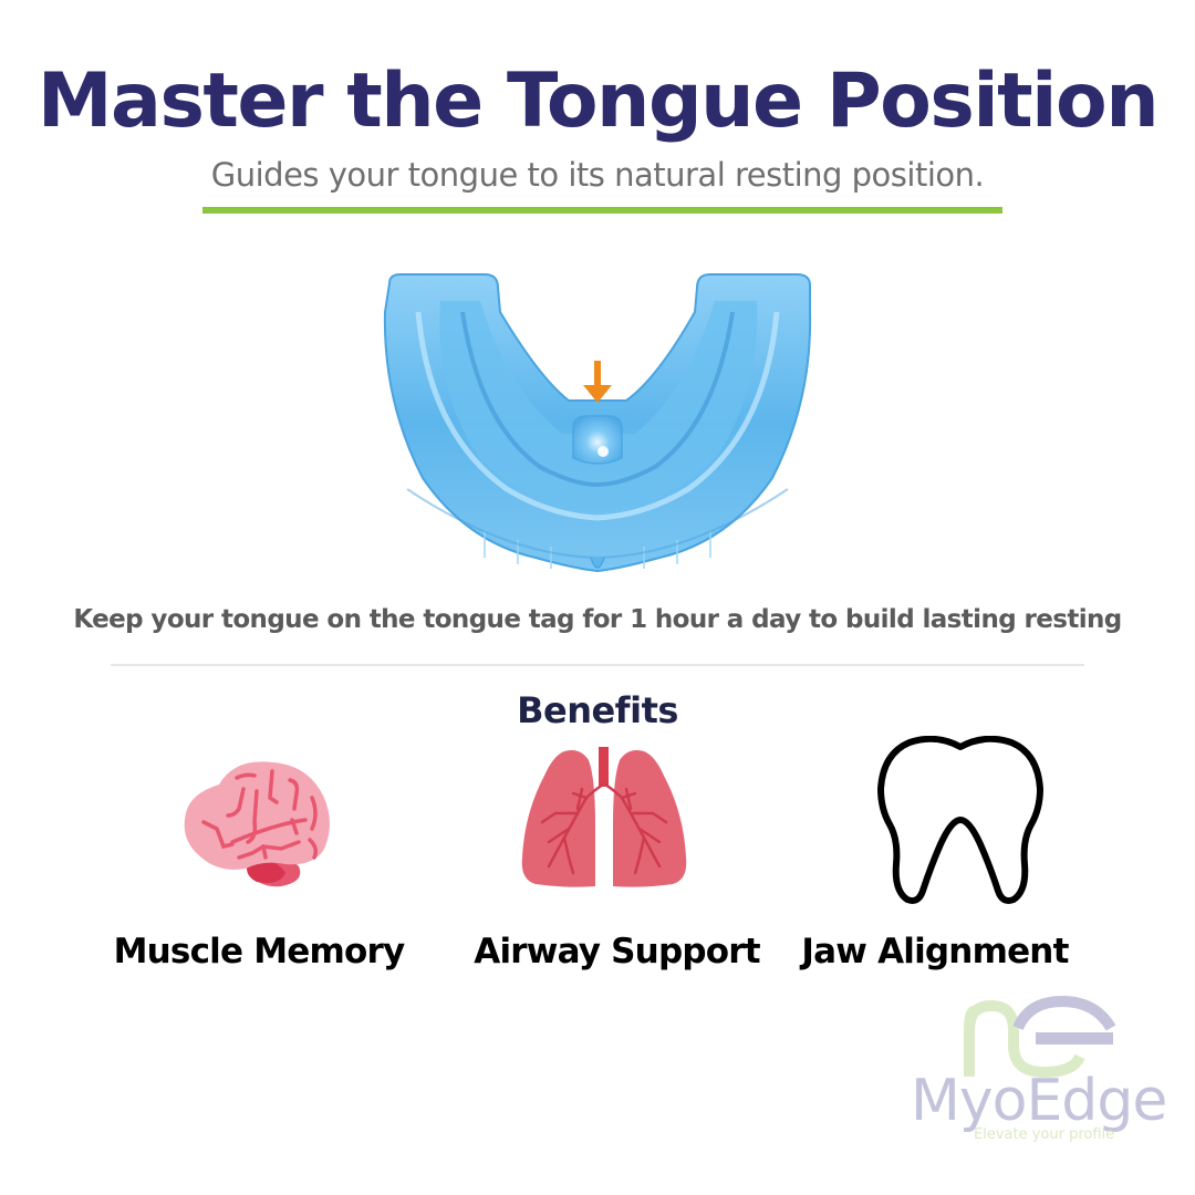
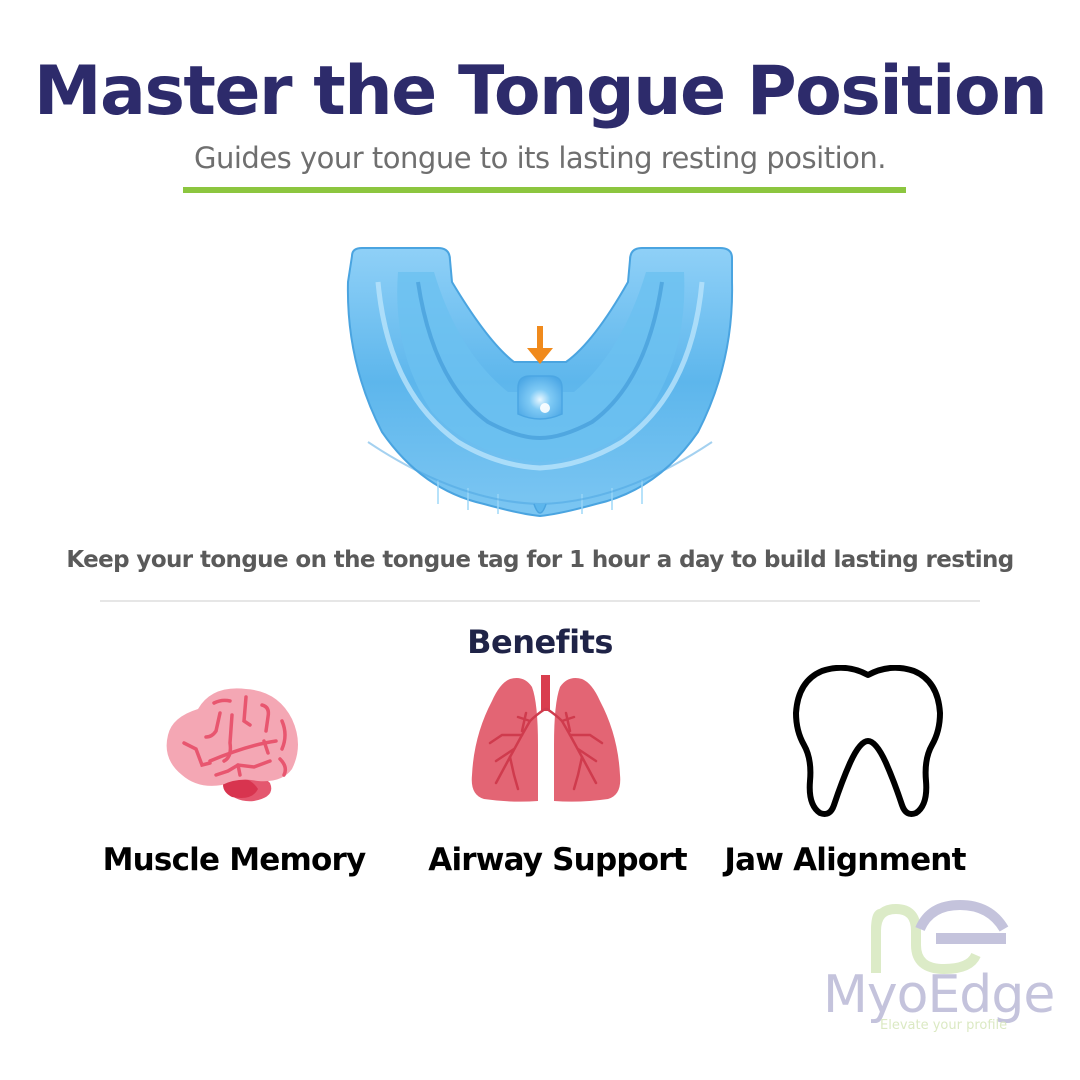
  Master the Tongue Position
- Guides your tongue to its natural resting position.
+ Guides your tongue to its lasting resting position.
  Keep your tongue on the tongue tag for 1 hour a day to build lasting resting
  Benefits
  Muscle Memory
  Airway Support
  Jaw Alignment
  MyoEdge
  Elevate your profile
